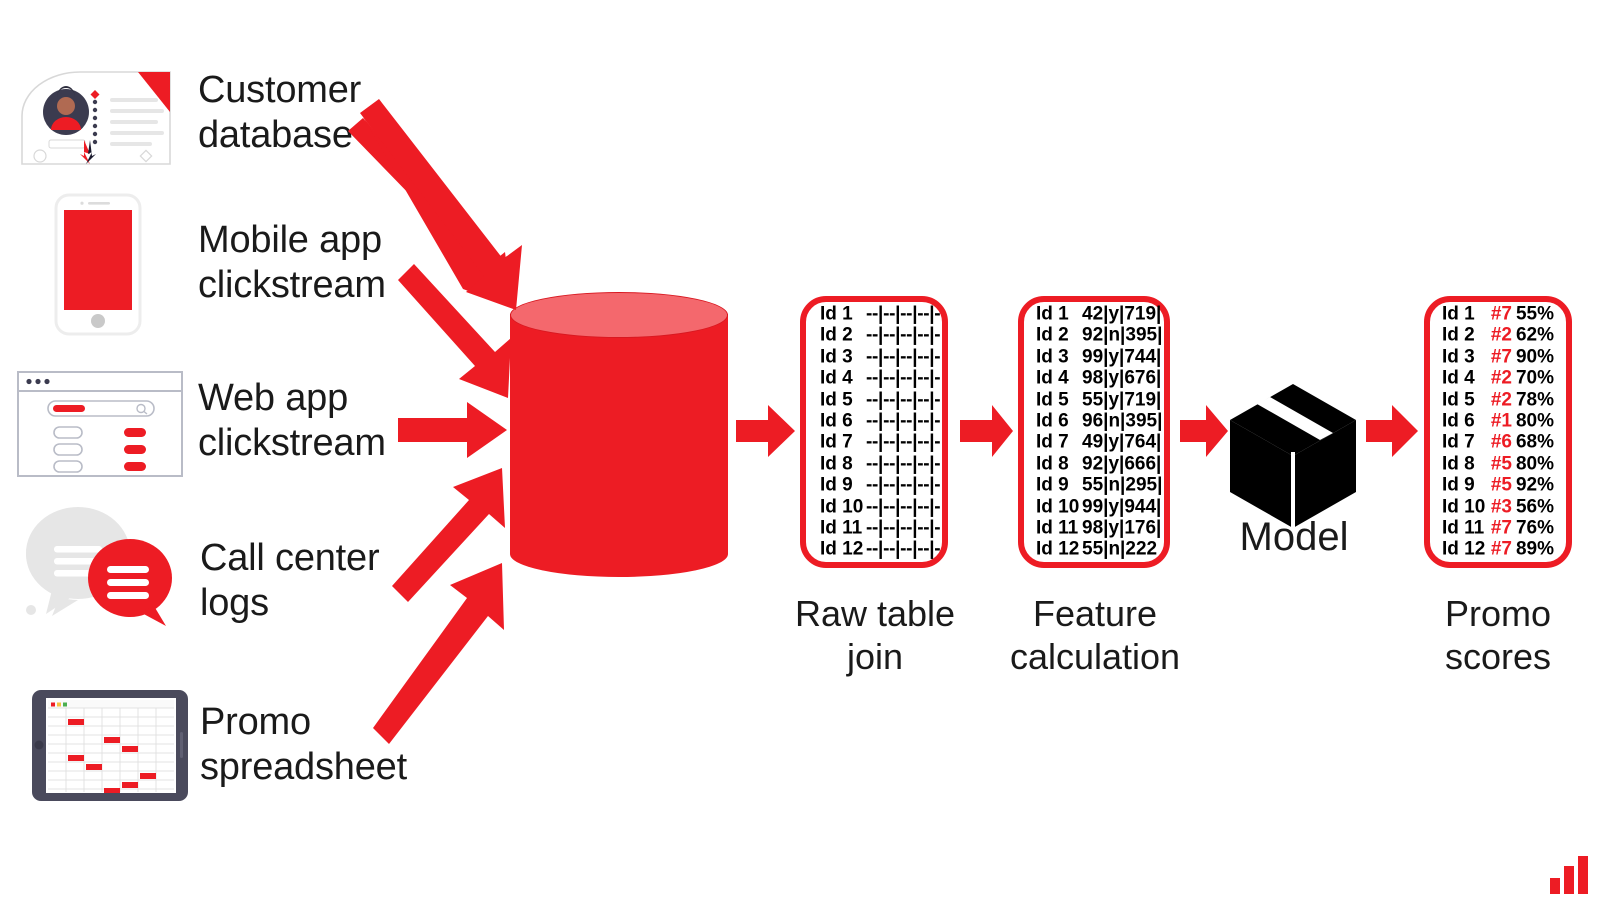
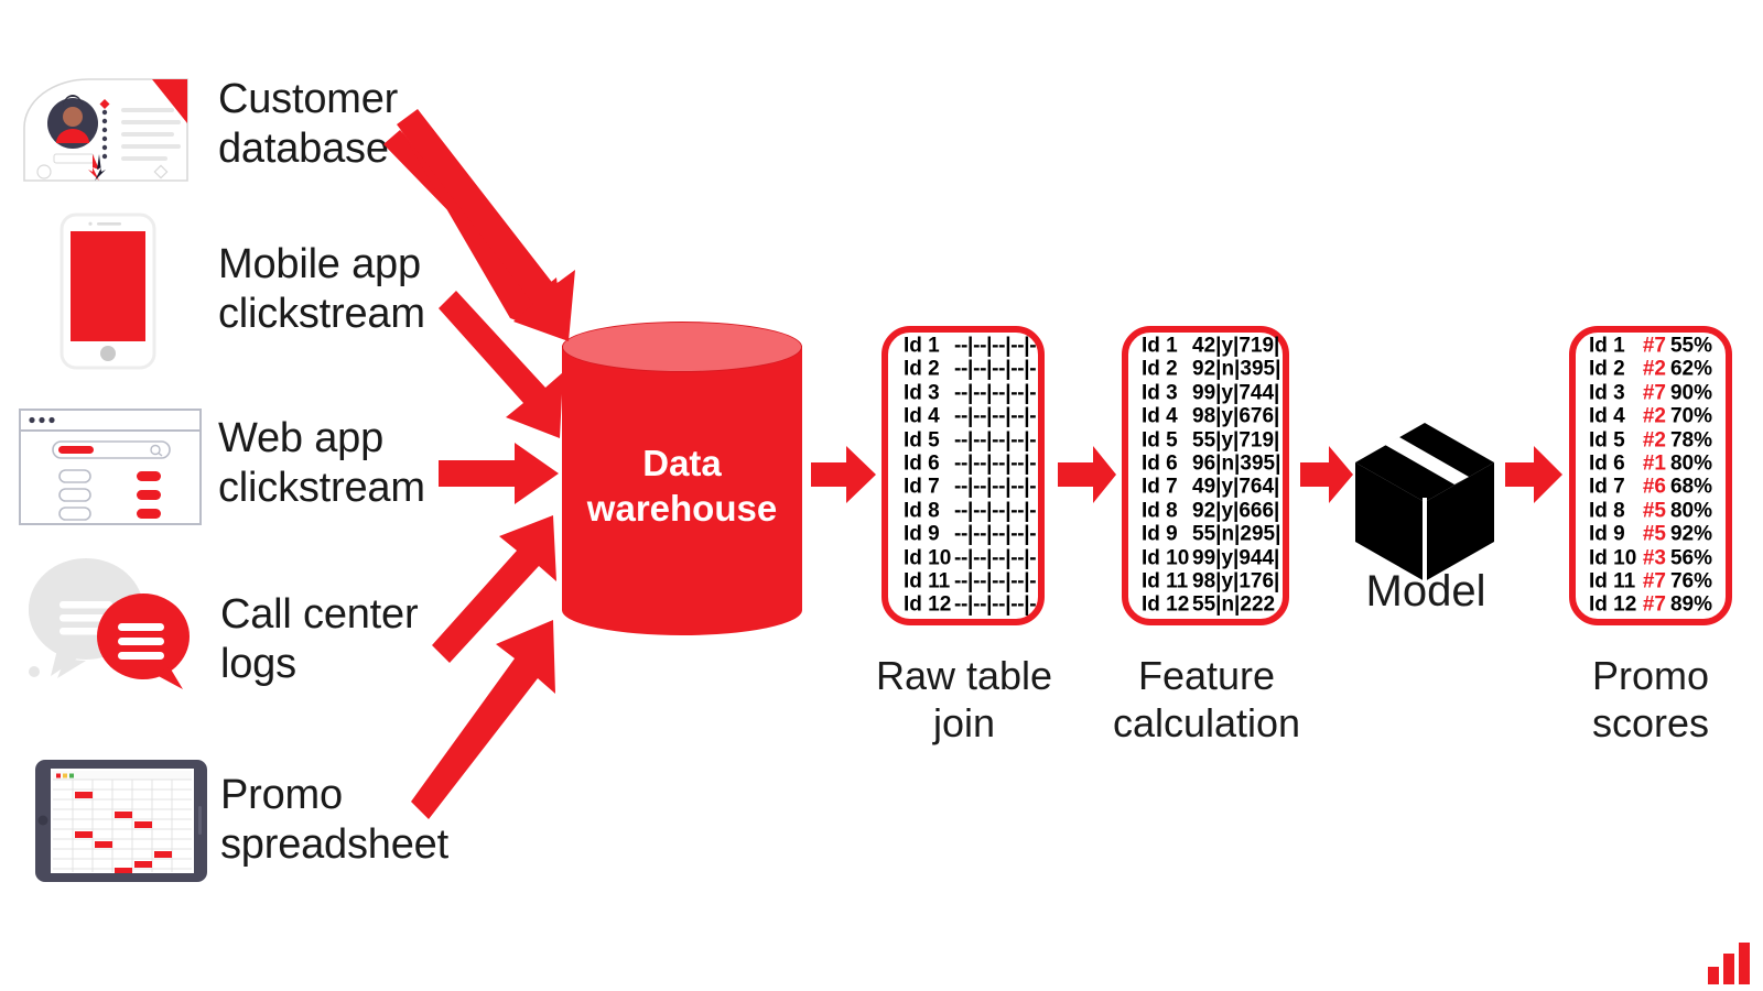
  Customer
  database
  Mobile app
  clickstream
  Web app
  clickstream
  Call center
  logs
  Promo
  spreadsheet
+ Data
+ warehouse
  Id 1
  --|--|--|--|-
  Id 2
  --|--|--|--|-
  Id 3
  --|--|--|--|-
  Id 4
  --|--|--|--|-
  Id 5
  --|--|--|--|-
  Id 6
  --|--|--|--|-
  Id 7
  --|--|--|--|-
  Id 8
  --|--|--|--|-
  Id 9
  --|--|--|--|-
  Id 10
  --|--|--|--|-
  Id 11
  --|--|--|--|-
  Id 12
  --|--|--|--|-
  Raw table
  join
  Id 1
  42|y|719|
  Id 2
  92|n|395|
  Id 3
  99|y|744|
  Id 4
  98|y|676|
  Id 5
  55|y|719|
  Id 6
  96|n|395|
  Id 7
  49|y|764|
  Id 8
  92|y|666|
  Id 9
  55|n|295|
  Id 10
  99|y|944|
  Id 11
  98|y|176|
  Id 12
  55|n|222
  Feature
  calculation
  Id 1
  #7
  55%
  Id 2
  #2
  62%
  Id 3
  #7
  90%
  Id 4
  #2
  70%
  Id 5
  #2
  78%
  Id 6
  #1
  80%
  Id 7
  #6
  68%
  Id 8
  #5
  80%
  Id 9
  #5
  92%
  Id 10
  #3
  56%
  Id 11
  #7
  76%
  Id 12
  #7
  89%
  Promo
  scores
  Model
